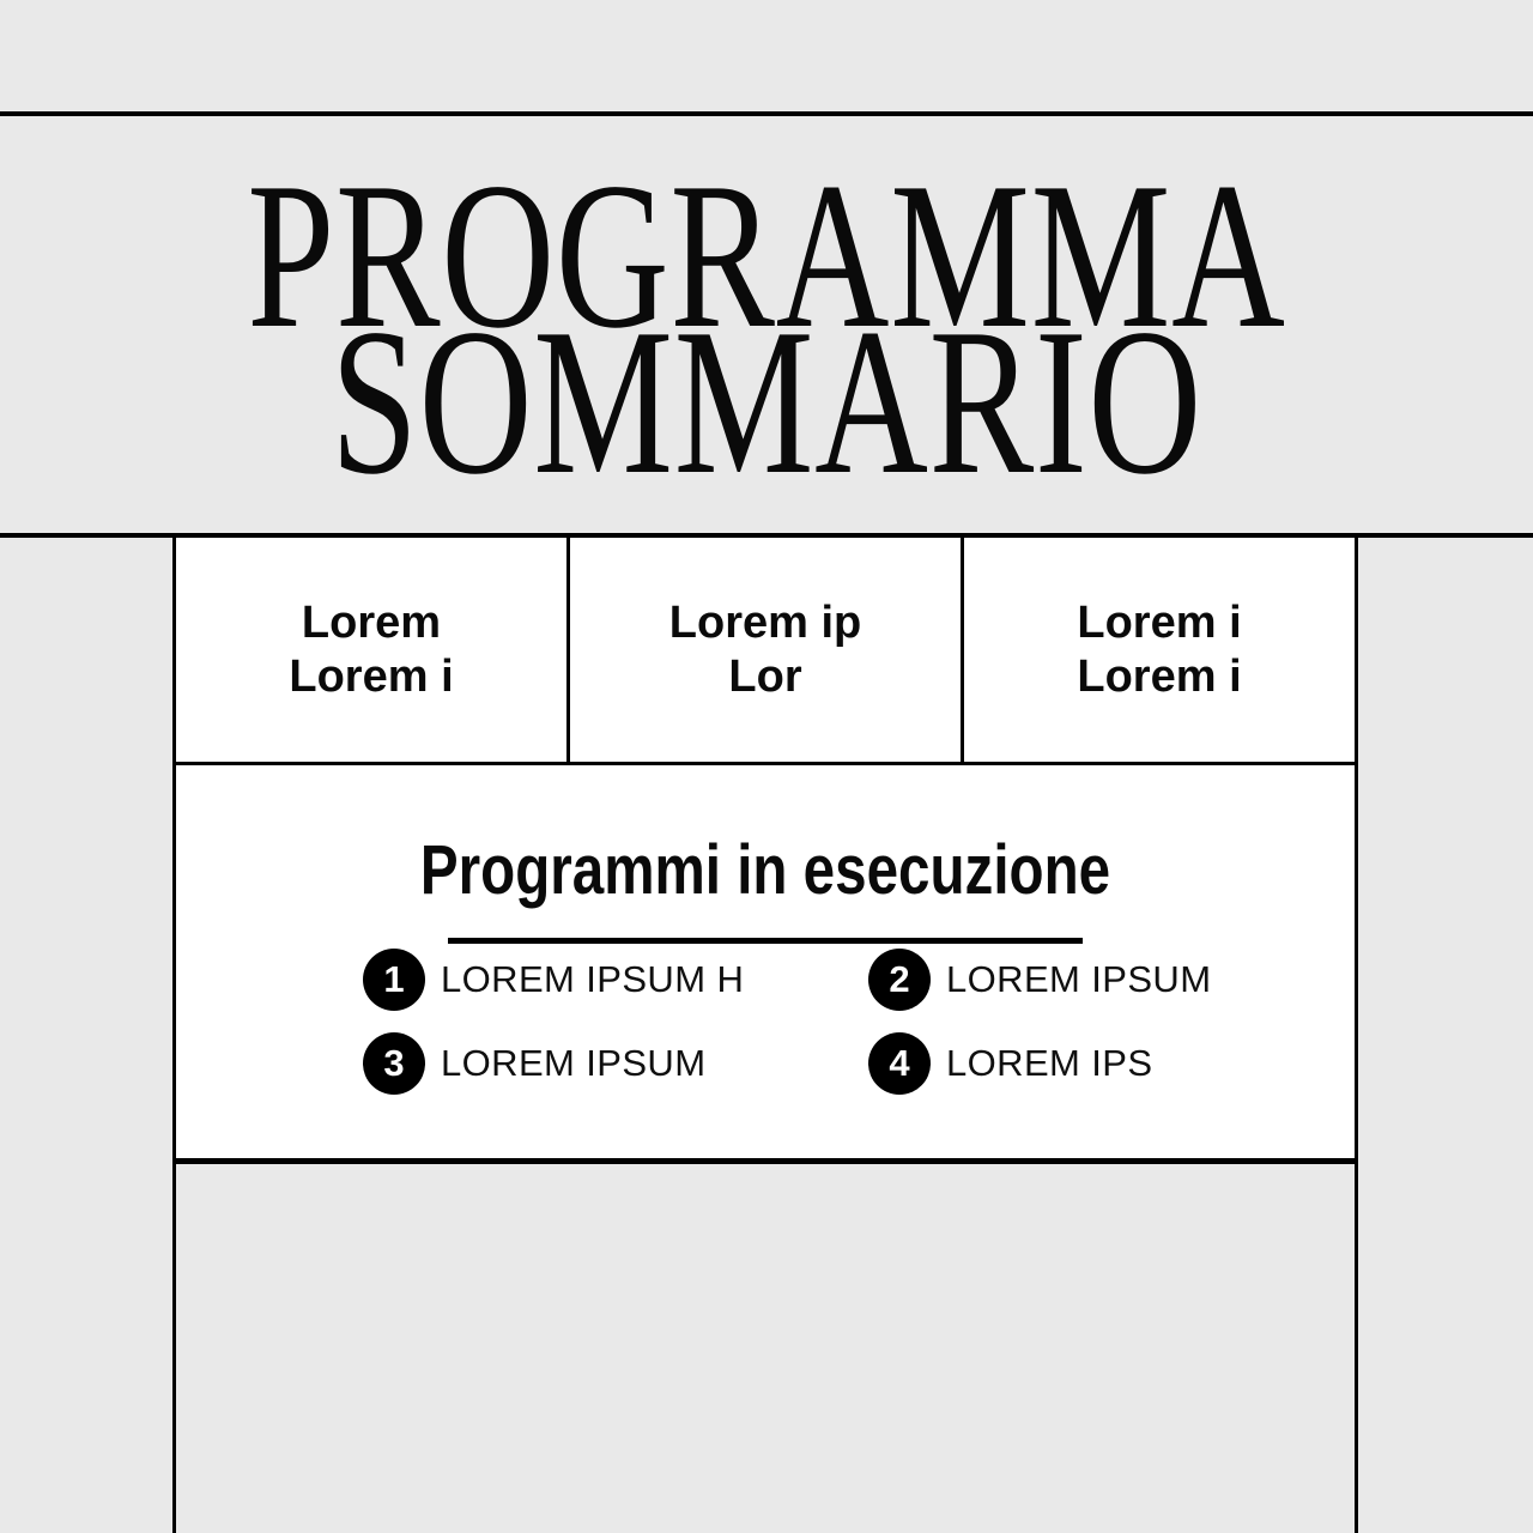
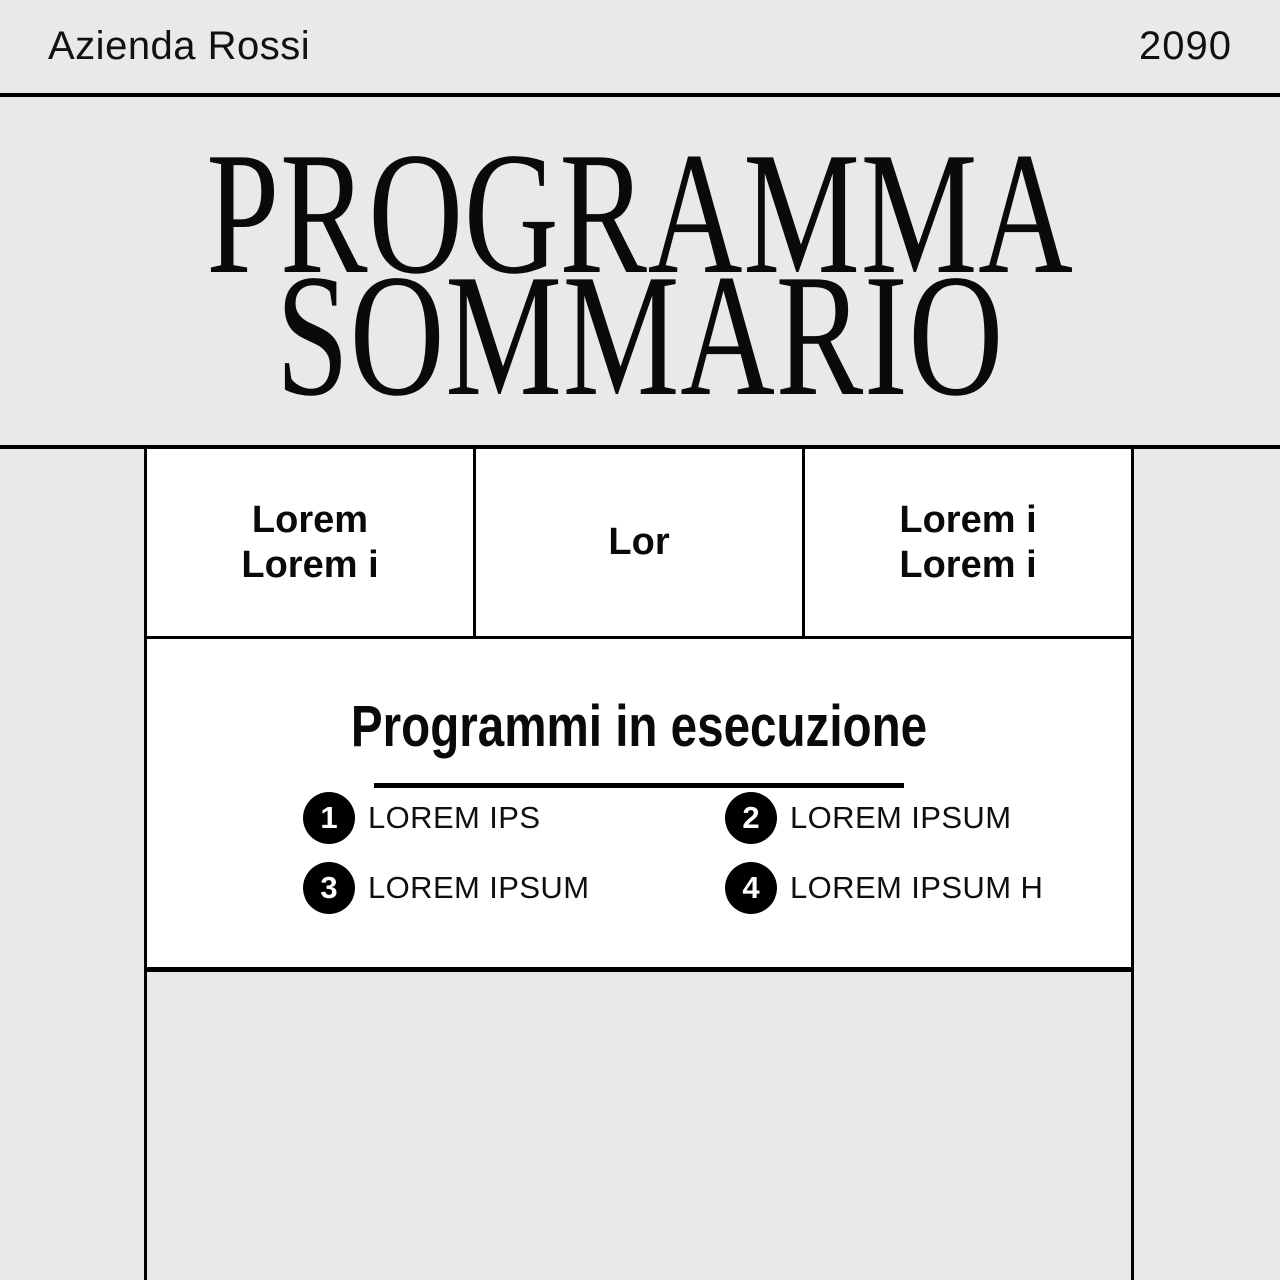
+ Azienda Rossi
+ 2090
  PROGRAMMA
  SOMMARIO
  Lorem
  Lorem i
- Lorem ip
  Lor
  Lorem i
  Lorem i
  Programmi in esecuzione
  1
- LOREM IPSUM H
+ LOREM IPS
  2
  LOREM IPSUM
  3
  LOREM IPSUM
  4
- LOREM IPS
+ LOREM IPSUM H
